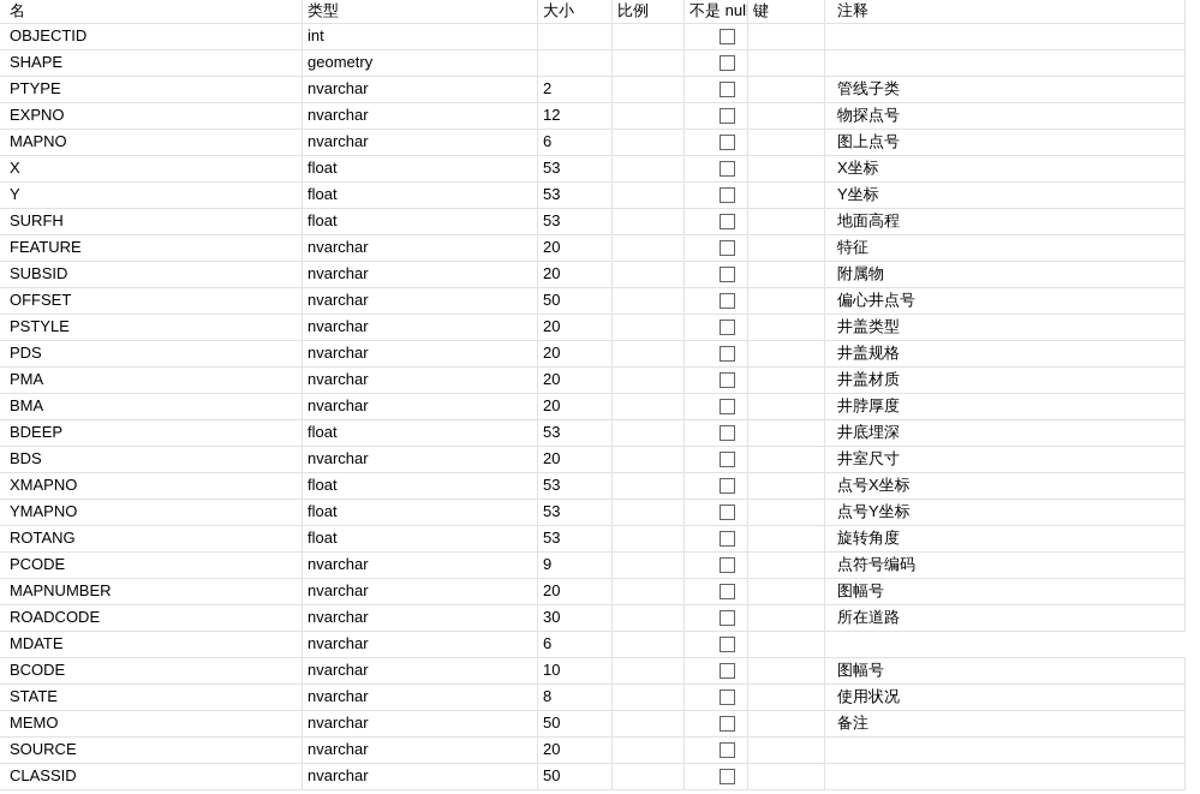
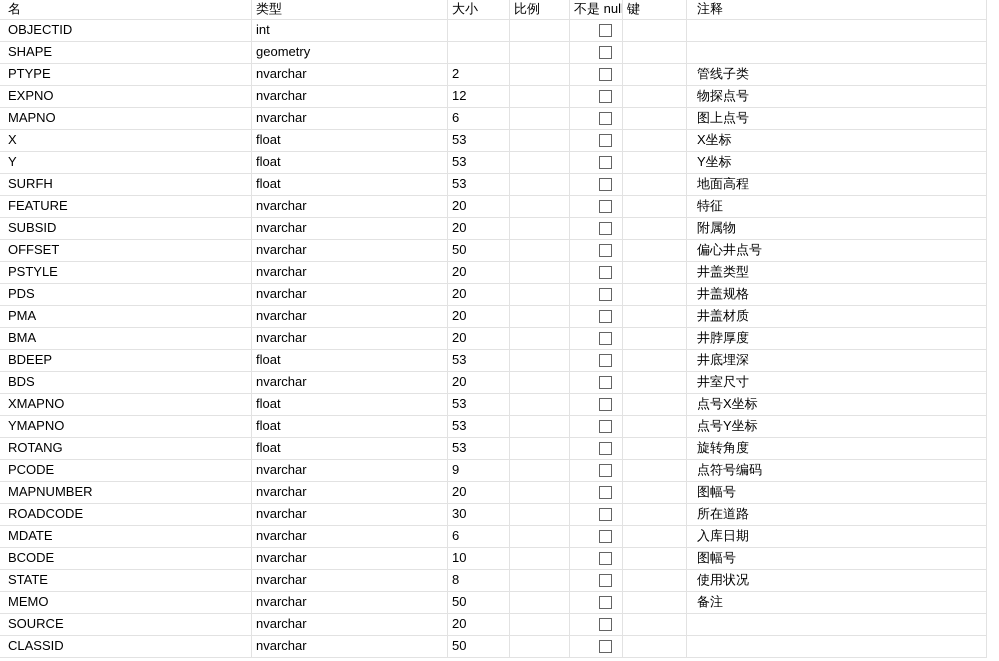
  名
  类型
  大小
  比例
  不是 null
  键
  注释
  OBJECTID
  int
  SHAPE
  geometry
  PTYPE
  nvarchar
  2
  管线子类
  EXPNO
  nvarchar
  12
  物探点号
  MAPNO
  nvarchar
  6
  图上点号
  X
  float
  53
  X坐标
  Y
  float
  53
  Y坐标
  SURFH
  float
  53
  地面高程
  FEATURE
  nvarchar
  20
  特征
  SUBSID
  nvarchar
  20
  附属物
  OFFSET
  nvarchar
  50
  偏心井点号
  PSTYLE
  nvarchar
  20
  井盖类型
  PDS
  nvarchar
  20
  井盖规格
  PMA
  nvarchar
  20
  井盖材质
  BMA
  nvarchar
  20
  井脖厚度
  BDEEP
  float
  53
  井底埋深
  BDS
  nvarchar
  20
  井室尺寸
  XMAPNO
  float
  53
  点号X坐标
  YMAPNO
  float
  53
  点号Y坐标
  ROTANG
  float
  53
  旋转角度
  PCODE
  nvarchar
  9
  点符号编码
  MAPNUMBER
  nvarchar
  20
  图幅号
  ROADCODE
  nvarchar
  30
  所在道路
  MDATE
  nvarchar
  6
+ 入库日期
  BCODE
  nvarchar
  10
  图幅号
  STATE
  nvarchar
  8
  使用状况
  MEMO
  nvarchar
  50
  备注
  SOURCE
  nvarchar
  20
  CLASSID
  nvarchar
  50
